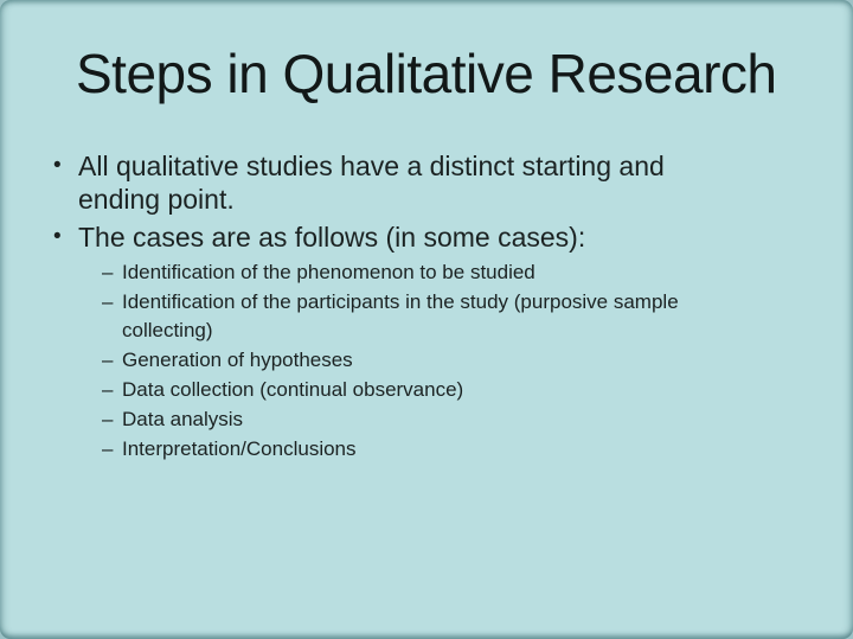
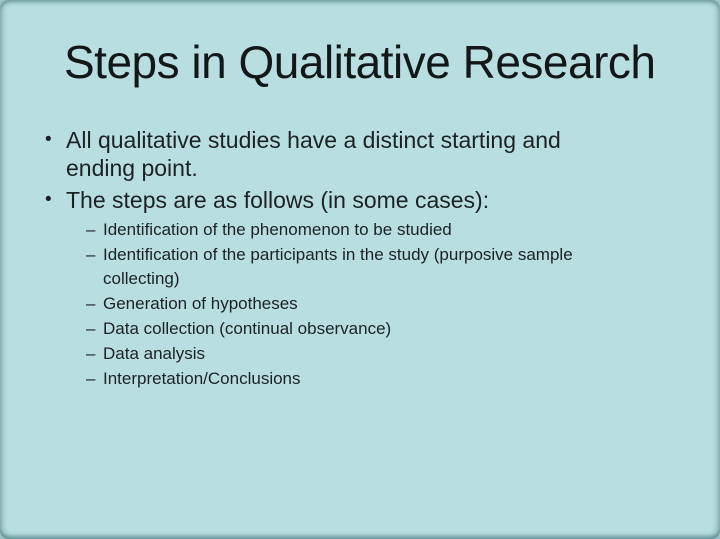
  Steps in Qualitative Research
  •
  All qualitative studies have a distinct starting and ending point.
  •
- The cases are as follows (in some cases):
+ The steps are as follows (in some cases):
  –
  Identification of the phenomenon to be studied
  –
  Identification of the participants in the study (purposive sample collecting)
  –
  Generation of hypotheses
  –
  Data collection (continual observance)
  –
  Data analysis
  –
  Interpretation/Conclusions
